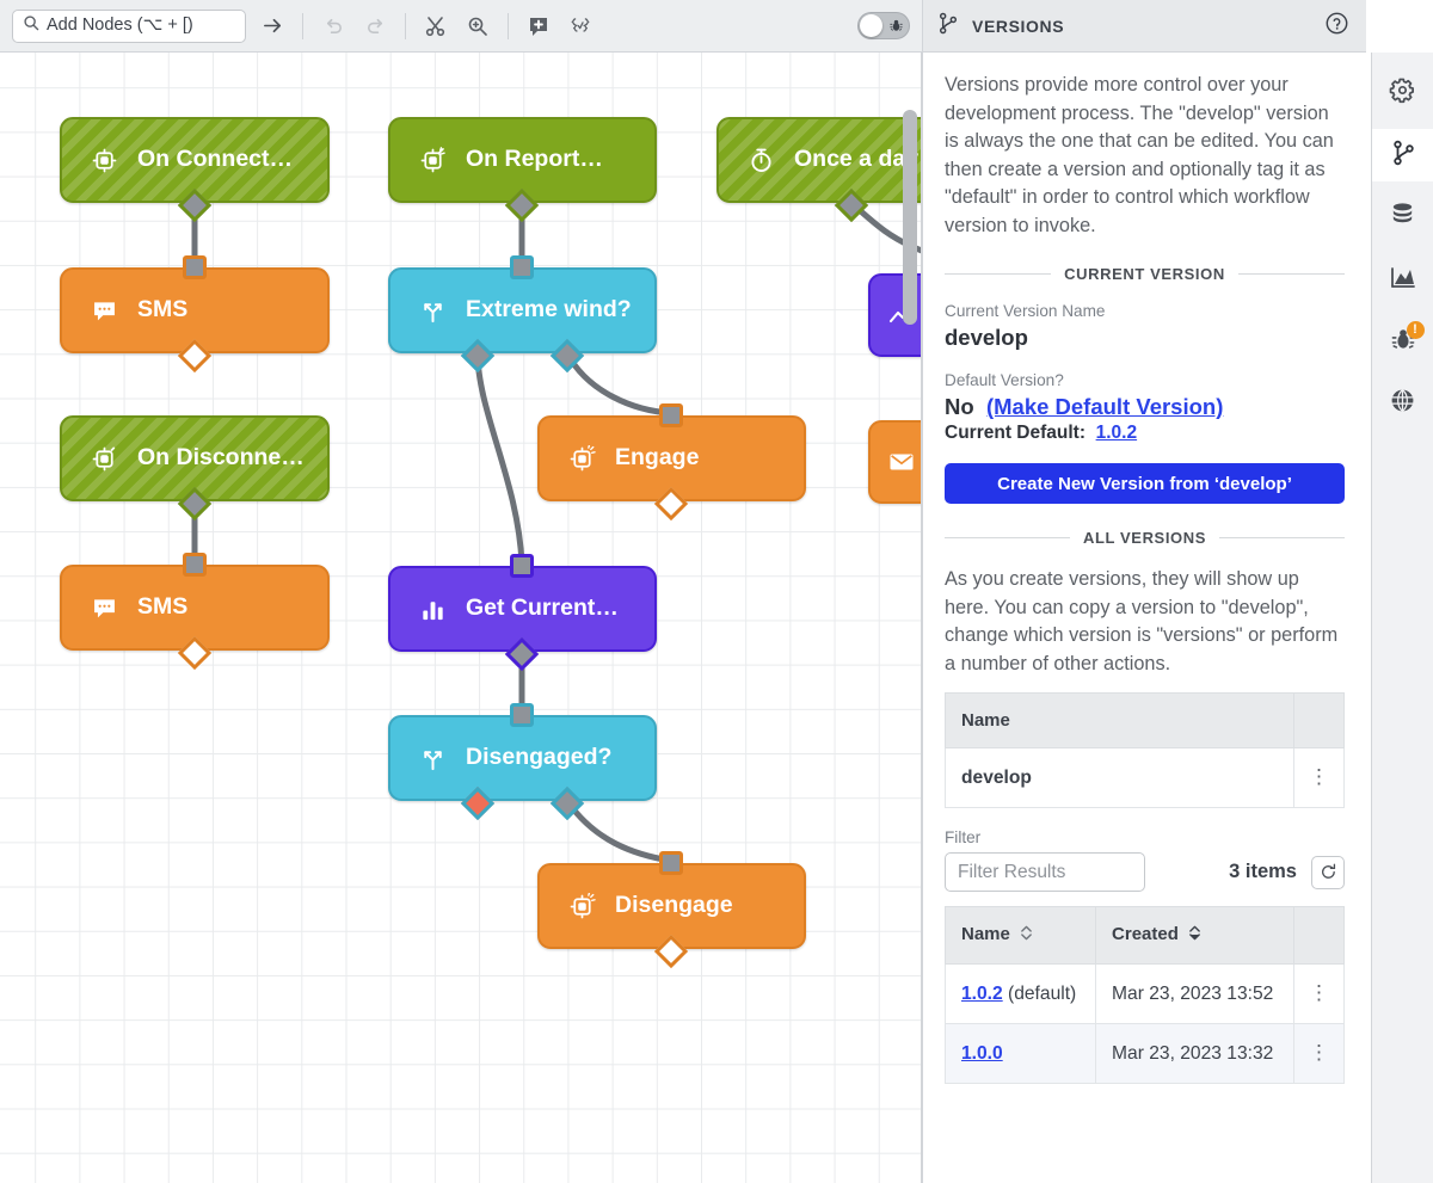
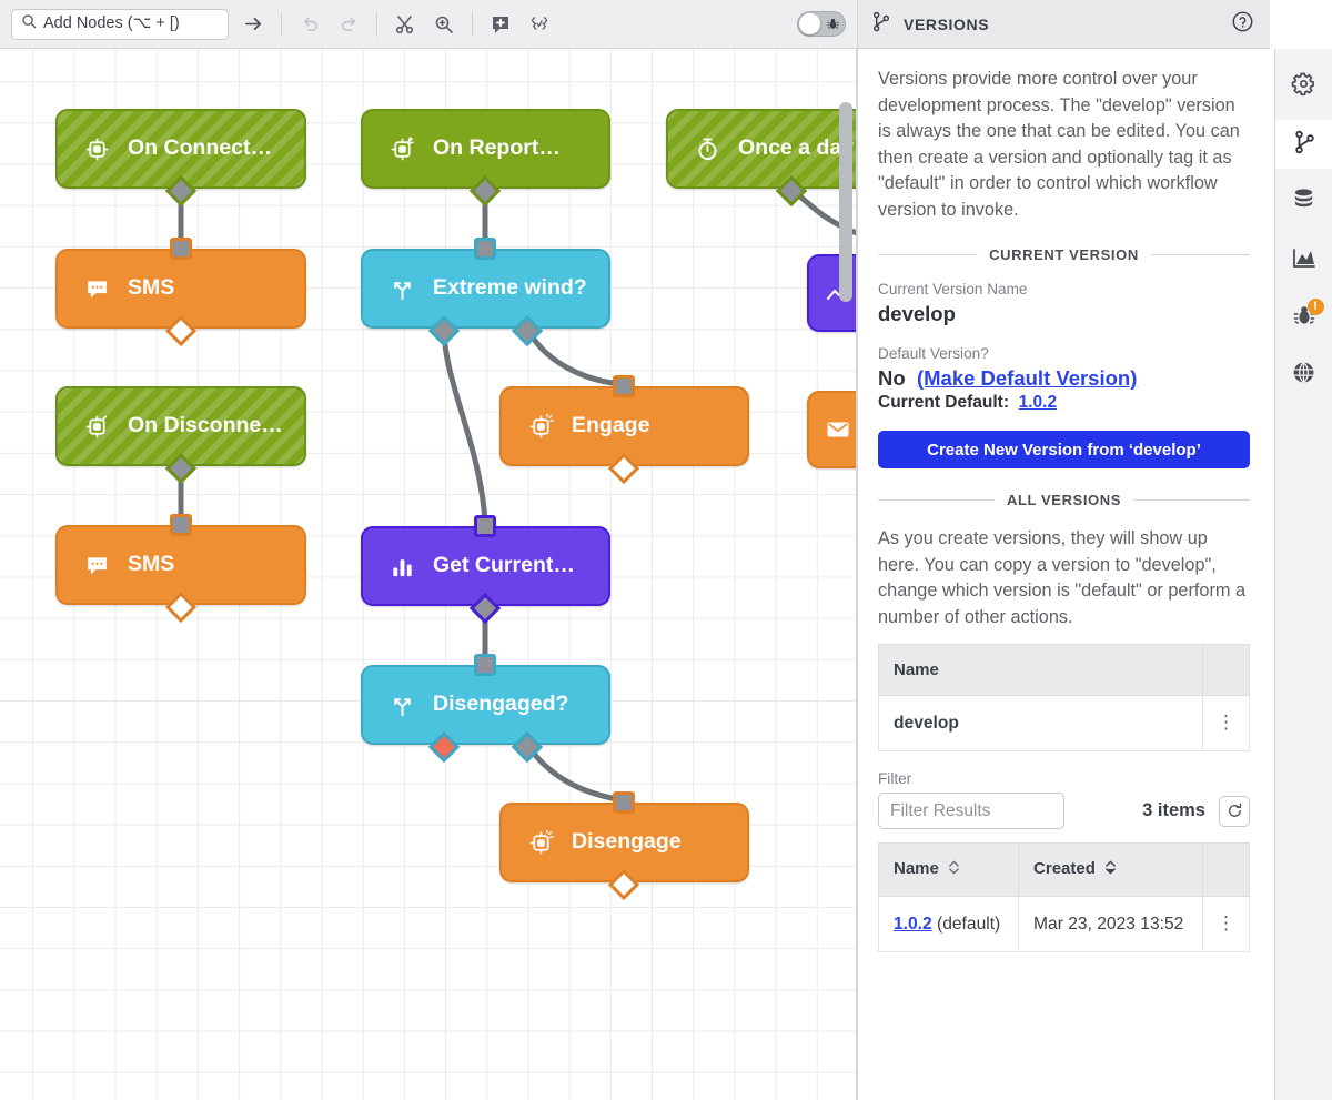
  Add Nodes (⌥ + [)
  On Connect…
  SMS
  On Disconne…
  SMS
  On Report…
  Extreme wind?
  Engage
  Get Current…
  Disengaged?
  Disengage
  Once a da
  VERSIONS
  Versions provide more control over your development process. The "develop" version is always the one that can be edited. You can then create a version and optionally tag it as "default" in order to control which workflow version to invoke.
  CURRENT VERSION
  Current Version Name
  develop
  Default Version?
  No (Make Default Version)
  Current Default: 1.0.2
  Create New Version from ‘develop’
  ALL VERSIONS
- As you create versions, they will show up here. You can copy a version to "develop", change which version is "versions" or perform a number of other actions.
+ As you create versions, they will show up here. You can copy a version to "develop", change which version is "default" or perform a number of other actions.
  Name
  develop	⋮
  Filter
  Filter Results
  3 items
  Name	Created
  1.0.2 (default)	Mar 23, 2023 13:52	⋮
- 1.0.0	Mar 23, 2023 13:32	⋮
  !
